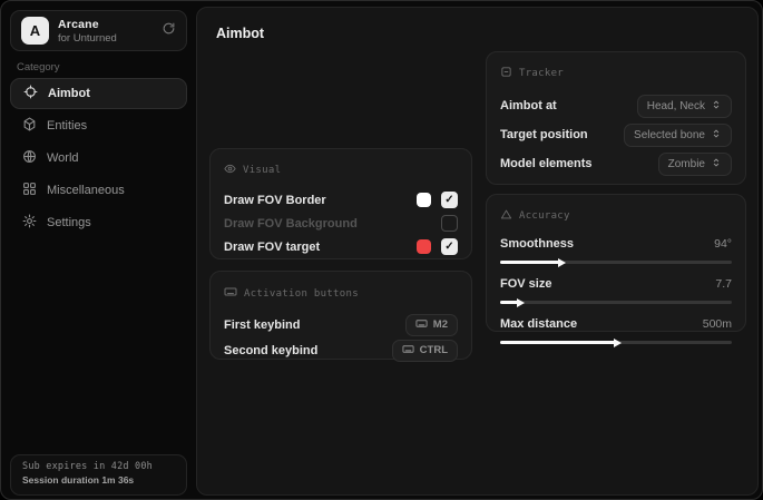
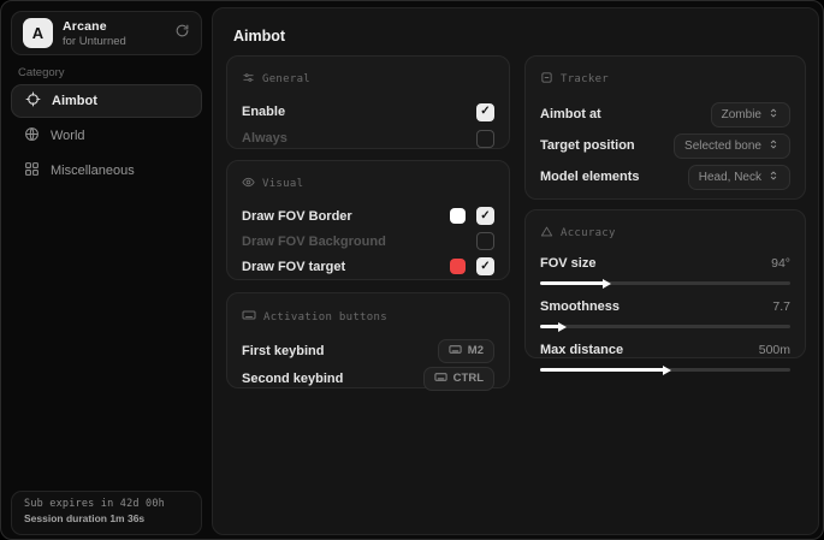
  A
  Arcane
  for Unturned
  Category
  Aimbot
- Entities
  World
  Miscellaneous
- Settings
  Sub expires in 42d 00h
  Session duration 1m 36s
  Aimbot
+ General
+ Enable
+ Always
  Visual
  Draw FOV Border
  Draw FOV Background
  Draw FOV target
  Activation buttons
  First keybind
  M2
  Second keybind
  CTRL
  Tracker
  Aimbot at
- Head, Neck
+ Zombie
  Target position
  Selected bone
  Model elements
- Zombie
+ Head, Neck
  Accuracy
- Smoothness
+ FOV size
  94°
- FOV size
+ Smoothness
  7.7
  Max distance
  500m
